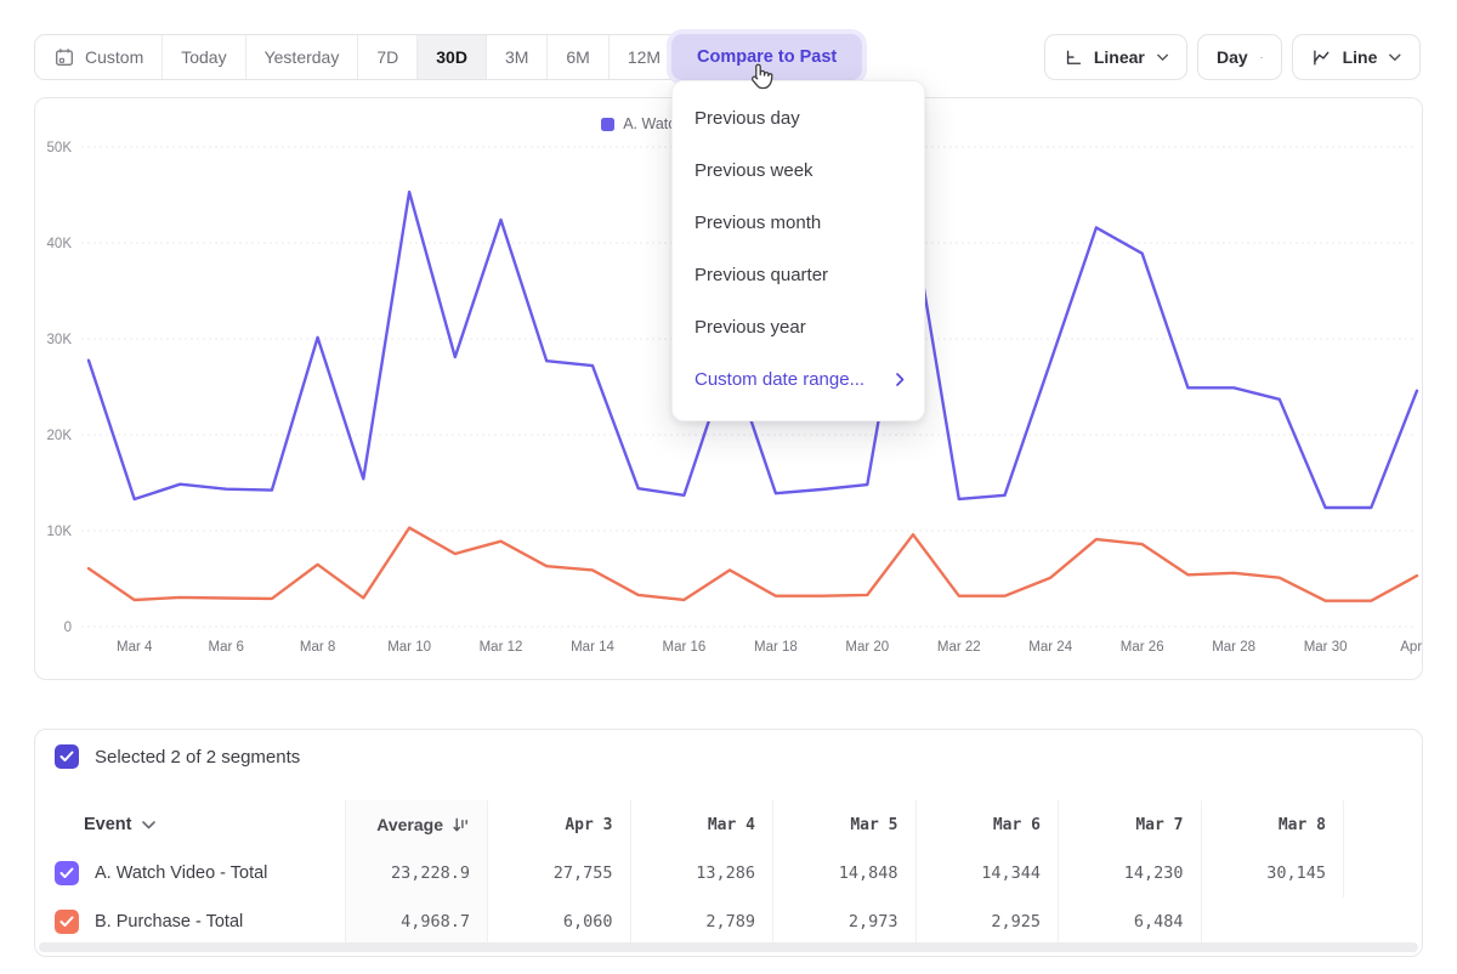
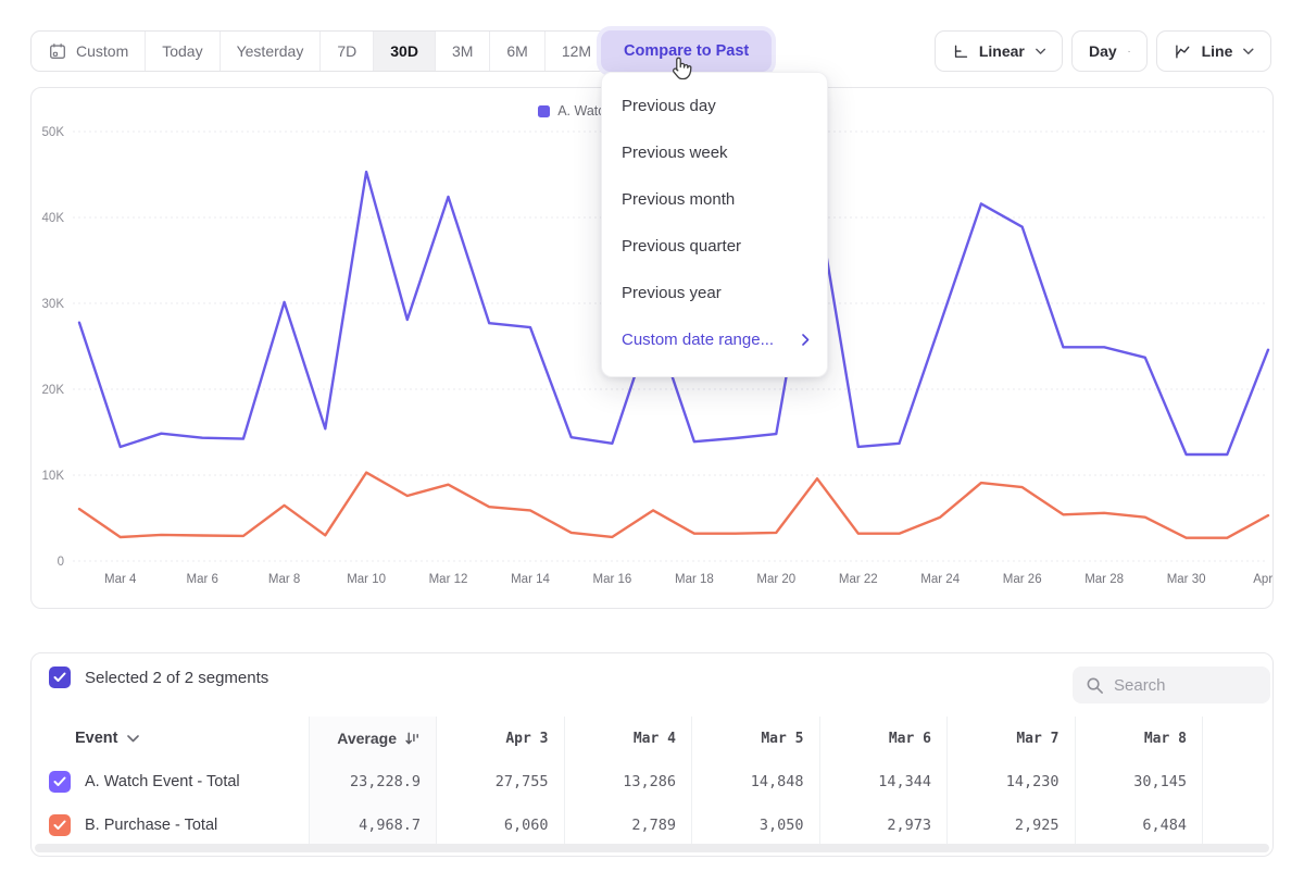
  Custom
  Today
  Yesterday
  7D
  30D
  3M
  6M
  12M
  Compare to Past
  Linear
  Day
  Line
  0
  10K
  20K
  30K
  40K
  50K
  Mar 4
  Mar 6
  Mar 8
  Mar 10
  Mar 12
  Mar 14
  Mar 16
  Mar 18
  Mar 20
  Mar 22
  Mar 24
  Mar 26
  Mar 28
  Mar 30
  Apr
  Previous day
  Previous week
  Previous month
  Previous quarter
  Previous year
  Custom date range...
  Selected 2 of 2 segments
+ Search
  Event
  Average
  Apr 3
  Mar 4
  Mar 5
  Mar 6
  Mar 7
  Mar 8
- A. Watch Video - Total
+ A. Watch Event - Total
  23,228.9
  27,755
  13,286
  14,848
  14,344
  14,230
  30,145
  B. Purchase - Total
  4,968.7
  6,060
  2,789
+ 3,050
  2,973
  2,925
  6,484
